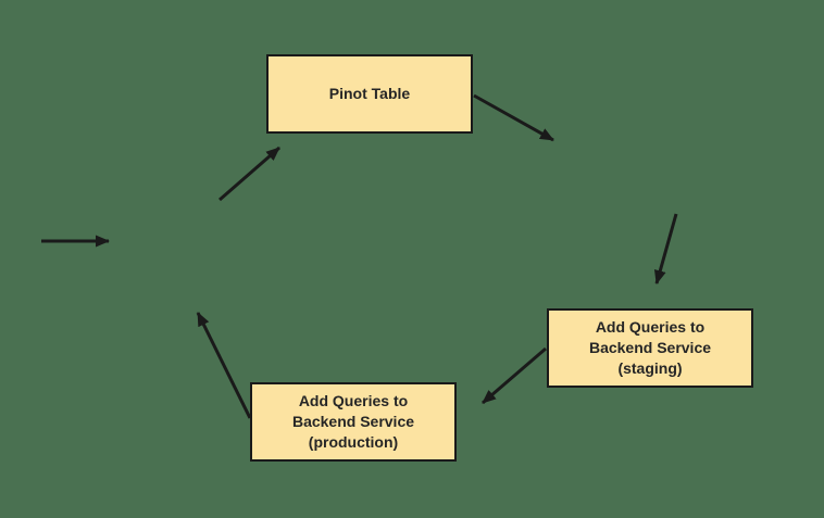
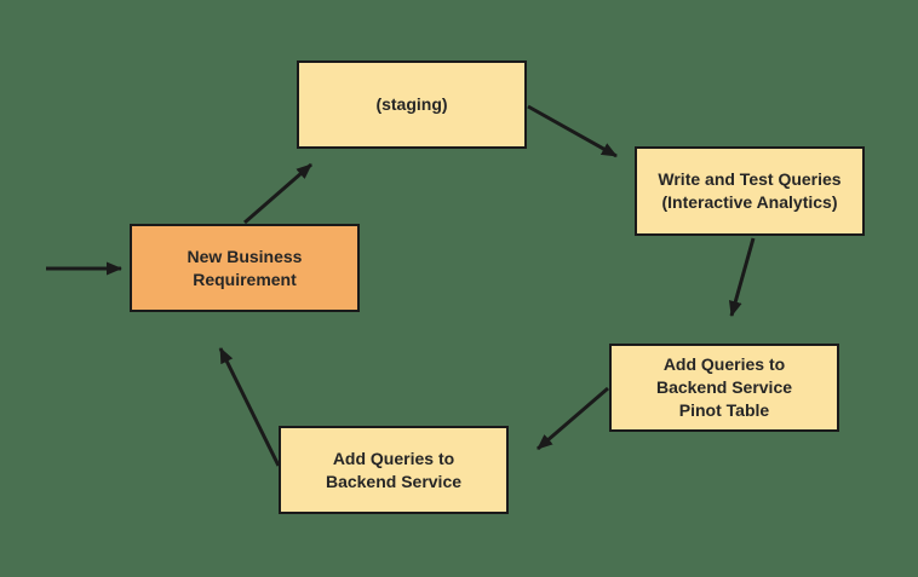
+ New Business
+ Requirement
- Pinot Table
+ (staging)
+ Write and Test Queries
+ (Interactive Analytics)
  Add Queries to
  Backend Service
- (staging)
+ Pinot Table
  Add Queries to
  Backend Service
- (production)
